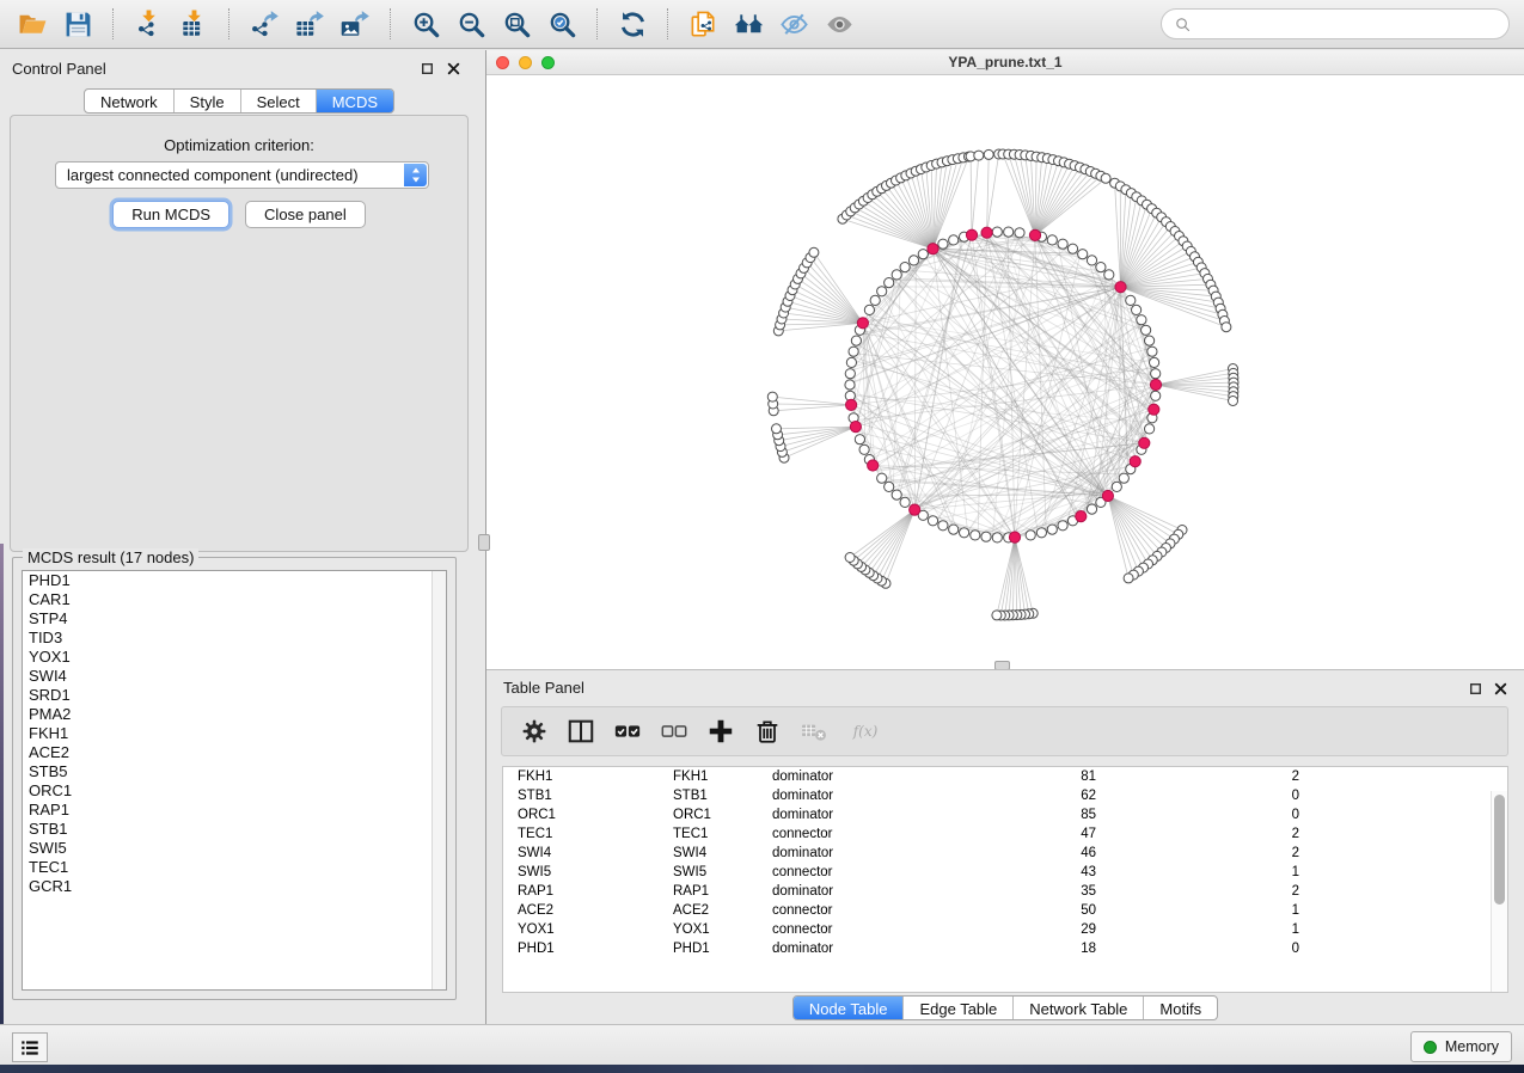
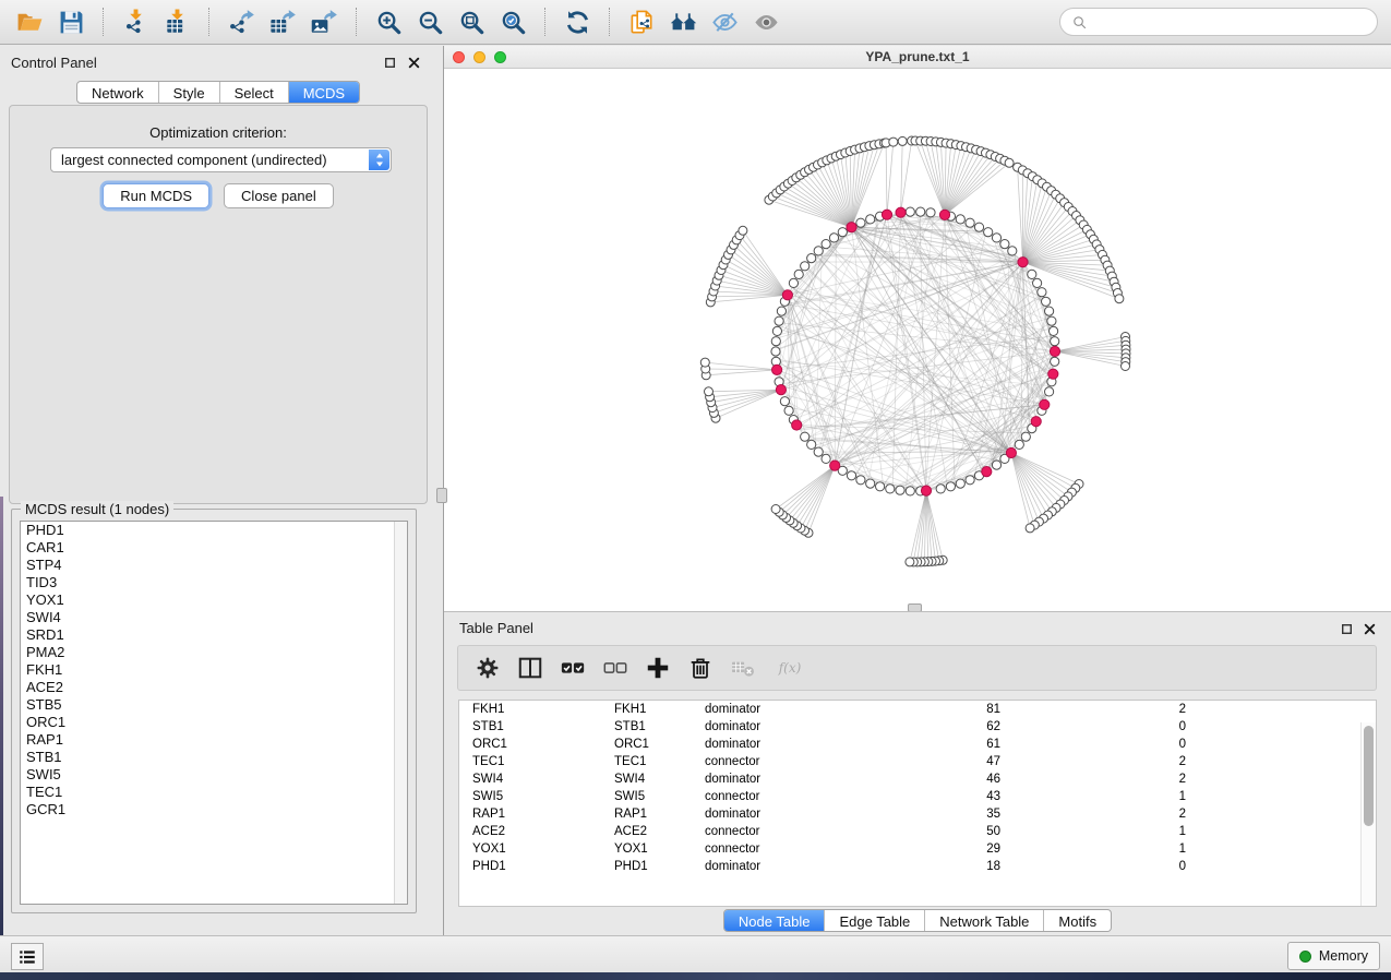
  Control Panel
  Network
  Style
  Select
  MCDS
  Optimization criterion:
  largest connected component (undirected)
  Run MCDS
  Close panel
- MCDS result (17 nodes)
+ MCDS result (1 nodes)
  PHD1
  CAR1
  STP4
  TID3
  YOX1
  SWI4
  SRD1
  PMA2
  FKH1
  ACE2
  STB5
  ORC1
  RAP1
  STB1
  SWI5
  TEC1
  GCR1
  YPA_prune.txt_1
  Table Panel
  f(x)
  FKH1
  FKH1
  dominator
  81
  2
  STB1
  STB1
  dominator
  62
  0
  ORC1
  ORC1
  dominator
- 85
+ 61
  0
  TEC1
  TEC1
  connector
  47
  2
  SWI4
  SWI4
  dominator
  46
  2
  SWI5
  SWI5
  connector
  43
  1
  RAP1
  RAP1
  dominator
  35
  2
  ACE2
  ACE2
  connector
  50
  1
  YOX1
  YOX1
  connector
  29
  1
  PHD1
  PHD1
  dominator
  18
  0
  Node Table
  Edge Table
  Network Table
  Motifs
  Memory
